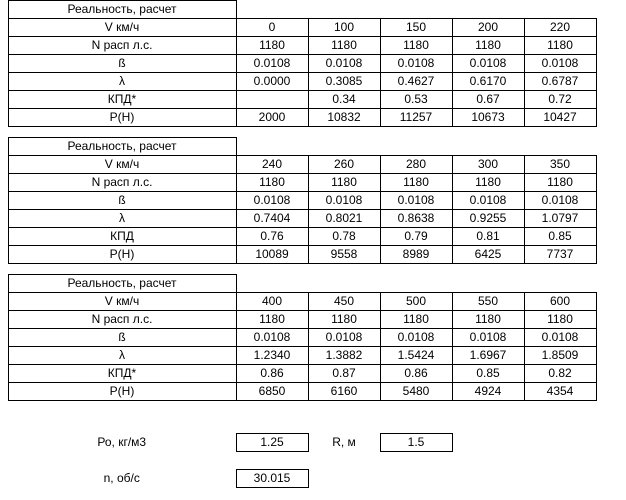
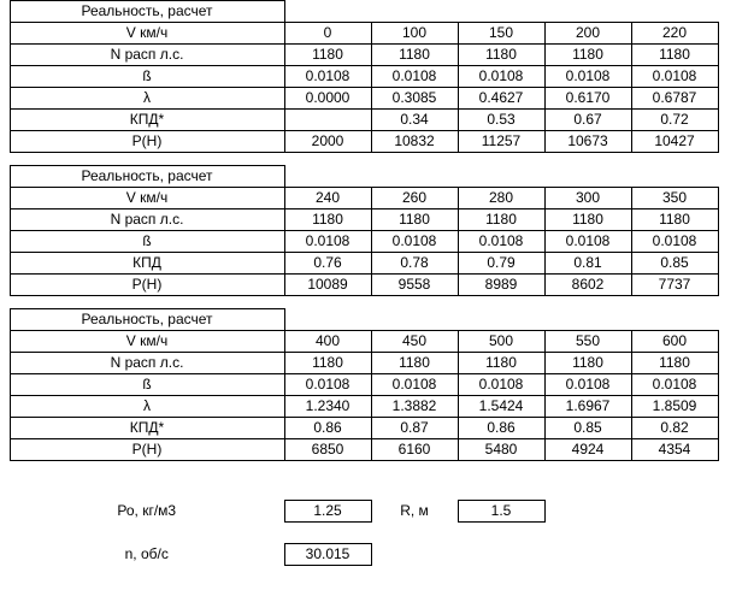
  	Реальность, расчет
  	V км/ч	0	100	150	200	220
  	N расп л.с.	1180	1180	1180	1180	1180
  	ß	0.0108	0.0108	0.0108	0.0108	0.0108
  	λ	0.0000	0.3085	0.4627	0.6170	0.6787
  	КПД*		0.34	0.53	0.67	0.72
  	P(H)	2000	10832	11257	10673	10427
  	Реальность, расчет
  	V км/ч	240	260	280	300	350
  	N расп л.с.	1180	1180	1180	1180	1180
  	ß	0.0108	0.0108	0.0108	0.0108	0.0108
- 	λ	0.7404	0.8021	0.8638	0.9255	1.0797
  	КПД	0.76	0.78	0.79	0.81	0.85
- 	P(H)	10089	9558	8989	6425	7737
+ 	P(H)	10089	9558	8989	8602	7737
  	Реальность, расчет
  	V км/ч	400	450	500	550	600
  	N расп л.с.	1180	1180	1180	1180	1180
  	ß	0.0108	0.0108	0.0108	0.0108	0.0108
  	λ	1.2340	1.3882	1.5424	1.6967	1.8509
  	КПД*	0.86	0.87	0.86	0.85	0.82
  	P(H)	6850	6160	5480	4924	4354
  	Ро, кг/м3	1.25	R, м	1.5
  	n, об/с	30.015
